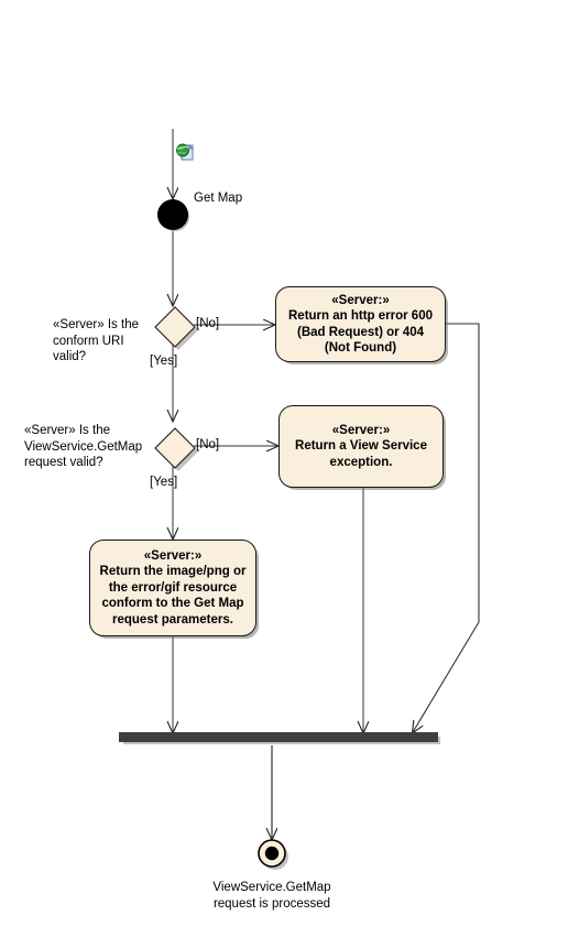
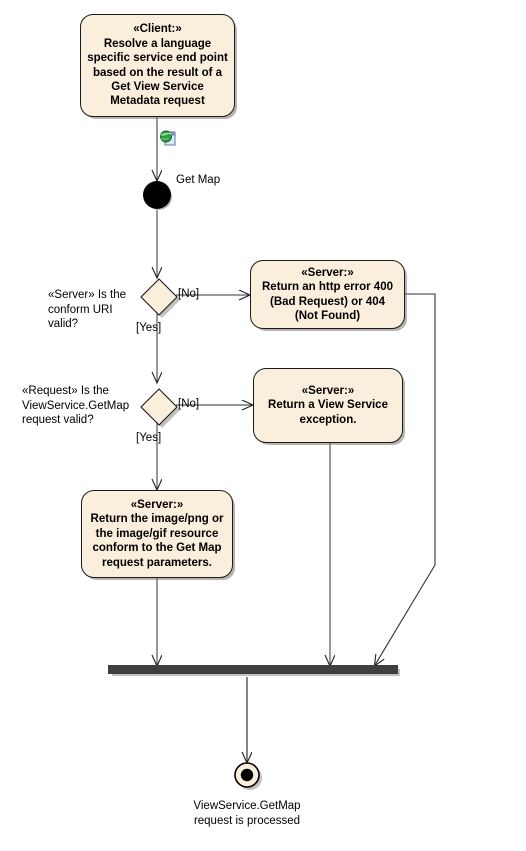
  Get Map
+ «Client:»
+ Resolve a language specific service end point based on the result of a Get View Service Metadata request
  «Server» Is the conform URI valid?
  [No]
  [Yes]
  «Server:»
- Return an http error 600 (Bad Request) or 404 (Not Found)
+ Return an http error 400 (Bad Request) or 404 (Not Found)
- «Server» Is the ViewService.GetMap request valid?
+ «Request» Is the ViewService.GetMap request valid?
  [No]
  [Yes]
  «Server:»
  Return a View Service exception.
  «Server:»
- Return the image/png or the error/gif resource conform to the Get Map request parameters.
+ Return the image/png or the image/gif resource conform to the Get Map request parameters.
  ViewService.GetMap
  request is processed
